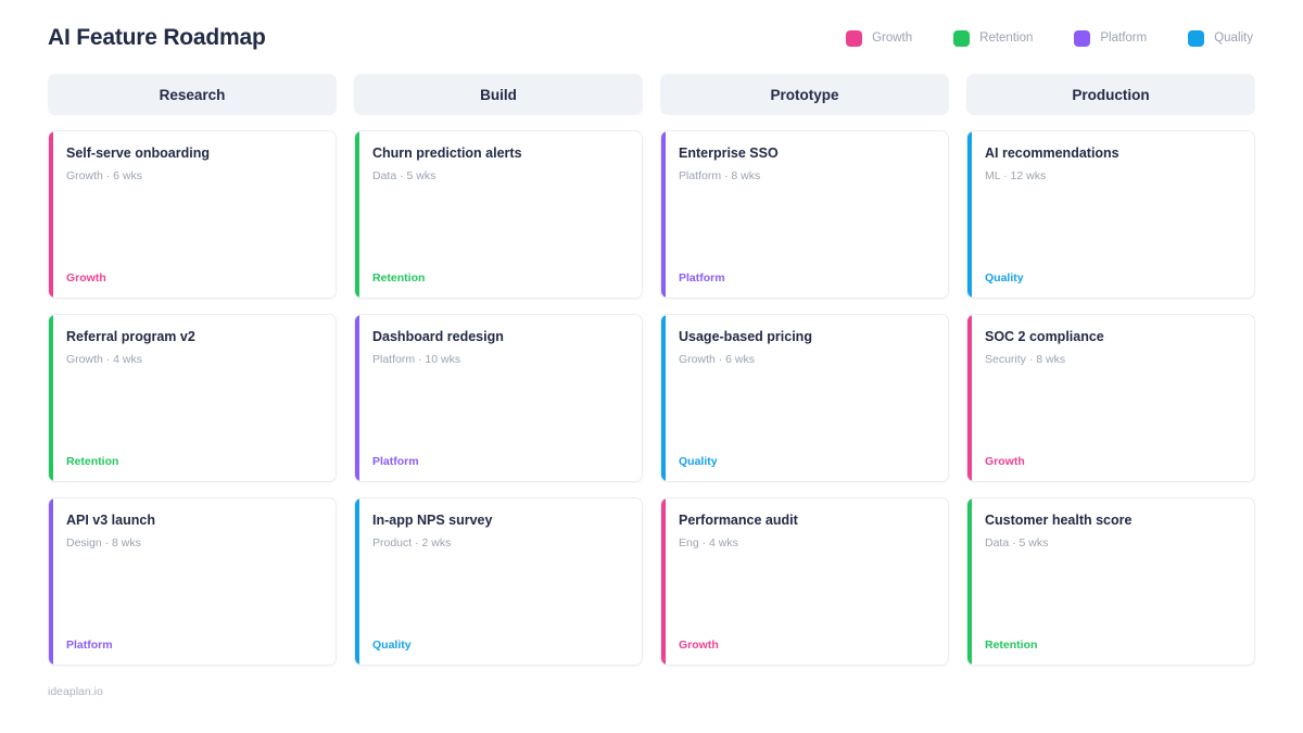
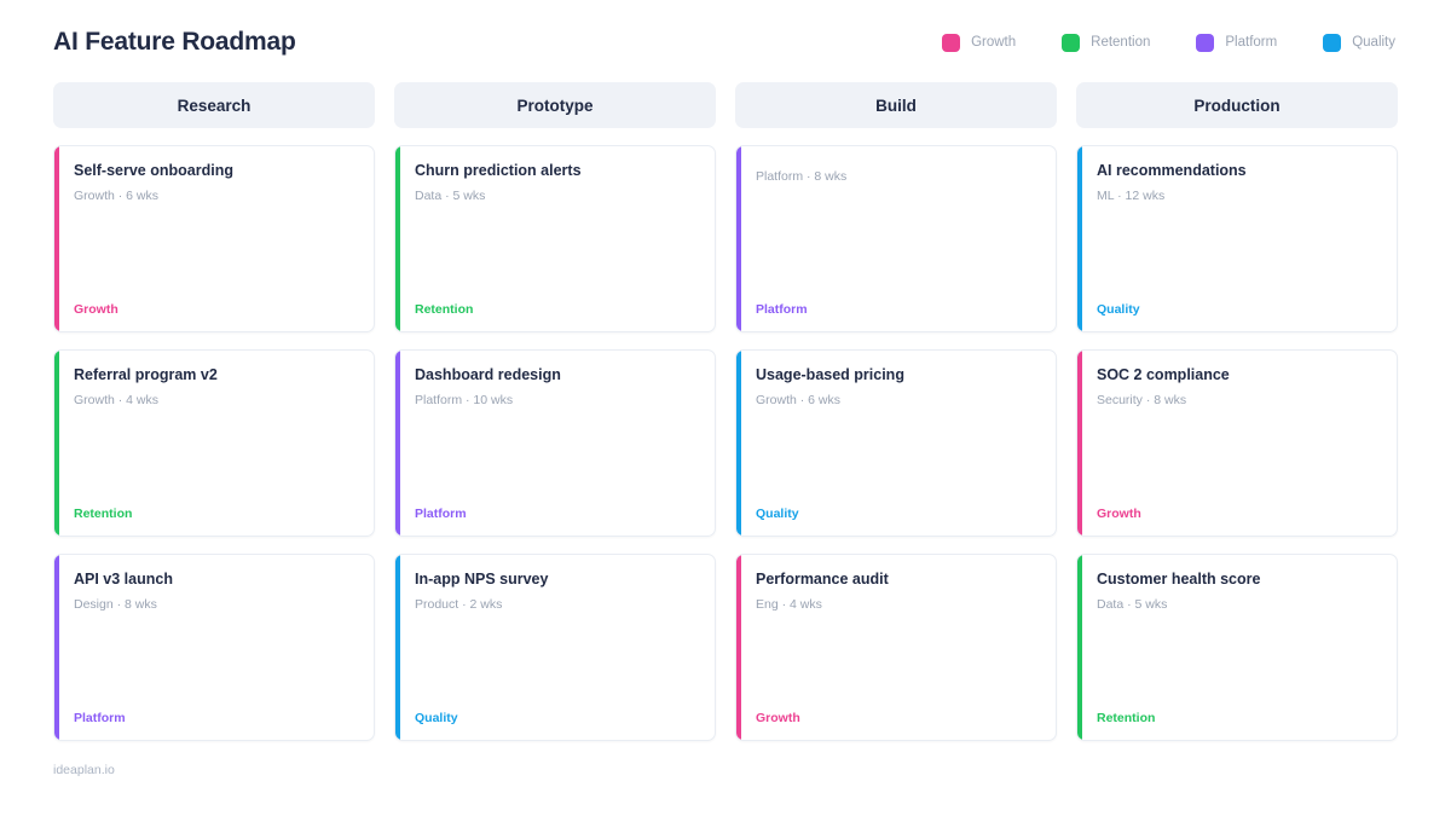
  AI Feature Roadmap
  Growth
  Retention
  Platform
  Quality
  Research
  Self-serve onboarding
  Growth · 6 wks
  Growth
  Referral program v2
  Growth · 4 wks
  Retention
  API v3 launch
  Design · 8 wks
  Platform
- Build
+ Prototype
  Churn prediction alerts
  Data · 5 wks
  Retention
  Dashboard redesign
  Platform · 10 wks
  Platform
  In-app NPS survey
  Product · 2 wks
  Quality
- Prototype
+ Build
- Enterprise SSO
  Platform · 8 wks
  Platform
  Usage-based pricing
  Growth · 6 wks
  Quality
  Performance audit
  Eng · 4 wks
  Growth
  Production
  AI recommendations
  ML · 12 wks
  Quality
  SOC 2 compliance
  Security · 8 wks
  Growth
  Customer health score
  Data · 5 wks
  Retention
  ideaplan.io
